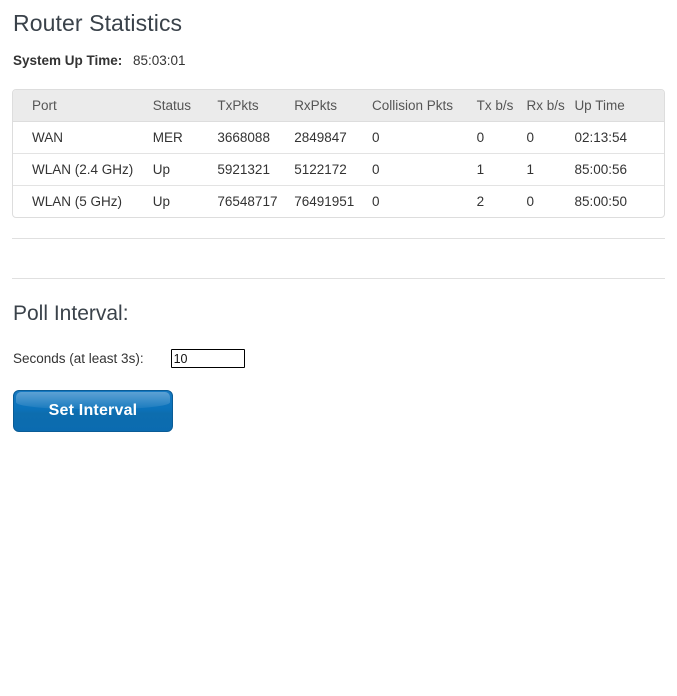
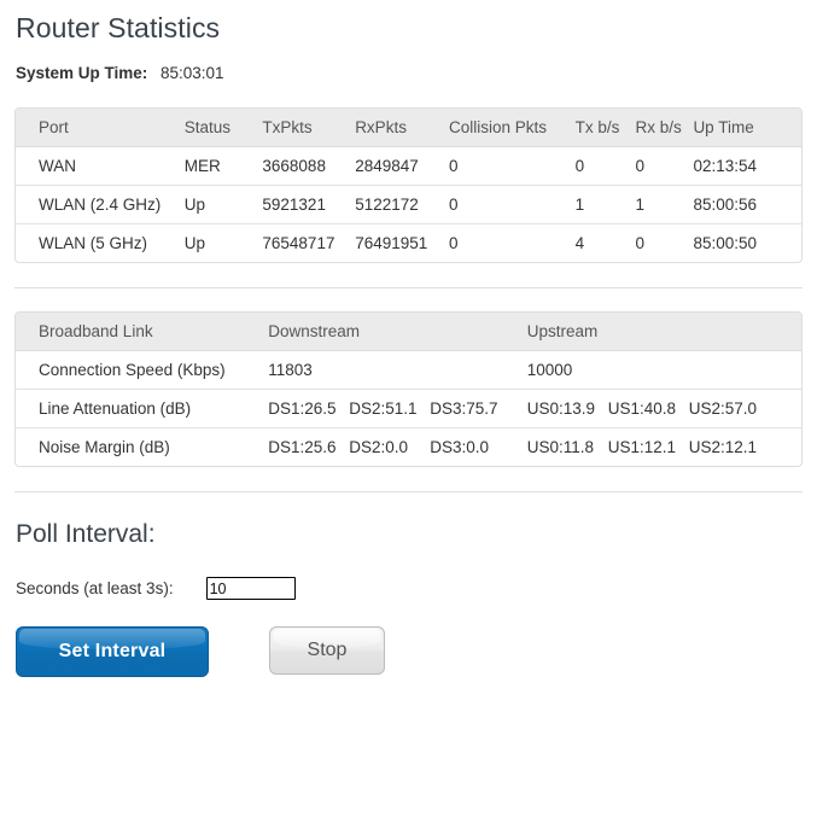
  Router Statistics
  System Up Time: 85:03:01
  Port	Status	TxPkts	RxPkts	Collision Pkts	Tx b/s	Rx b/s	Up Time
  WAN	MER	3668088	2849847	0	0	0	02:13:54
  WLAN (2.4 GHz)	Up	5921321	5122172	0	1	1	85:00:56
- WLAN (5 GHz)	Up	76548717	76491951	0	2	0	85:00:50
+ WLAN (5 GHz)	Up	76548717	76491951	0	4	0	85:00:50
+ Broadband Link	Downstream	Upstream
+ Connection Speed (Kbps)	11803	10000
+ Line Attenuation (dB)	DS1:26.5 DS2:51.1 DS3:75.7	US0:13.9 US1:40.8 US2:57.0
+ Noise Margin (dB)	DS1:25.6 DS2:0.0 DS3:0.0	US0:11.8 US1:12.1 US2:12.1
  Poll Interval:
  Seconds (at least 3s):
  10
  Set Interval
+ Stop
